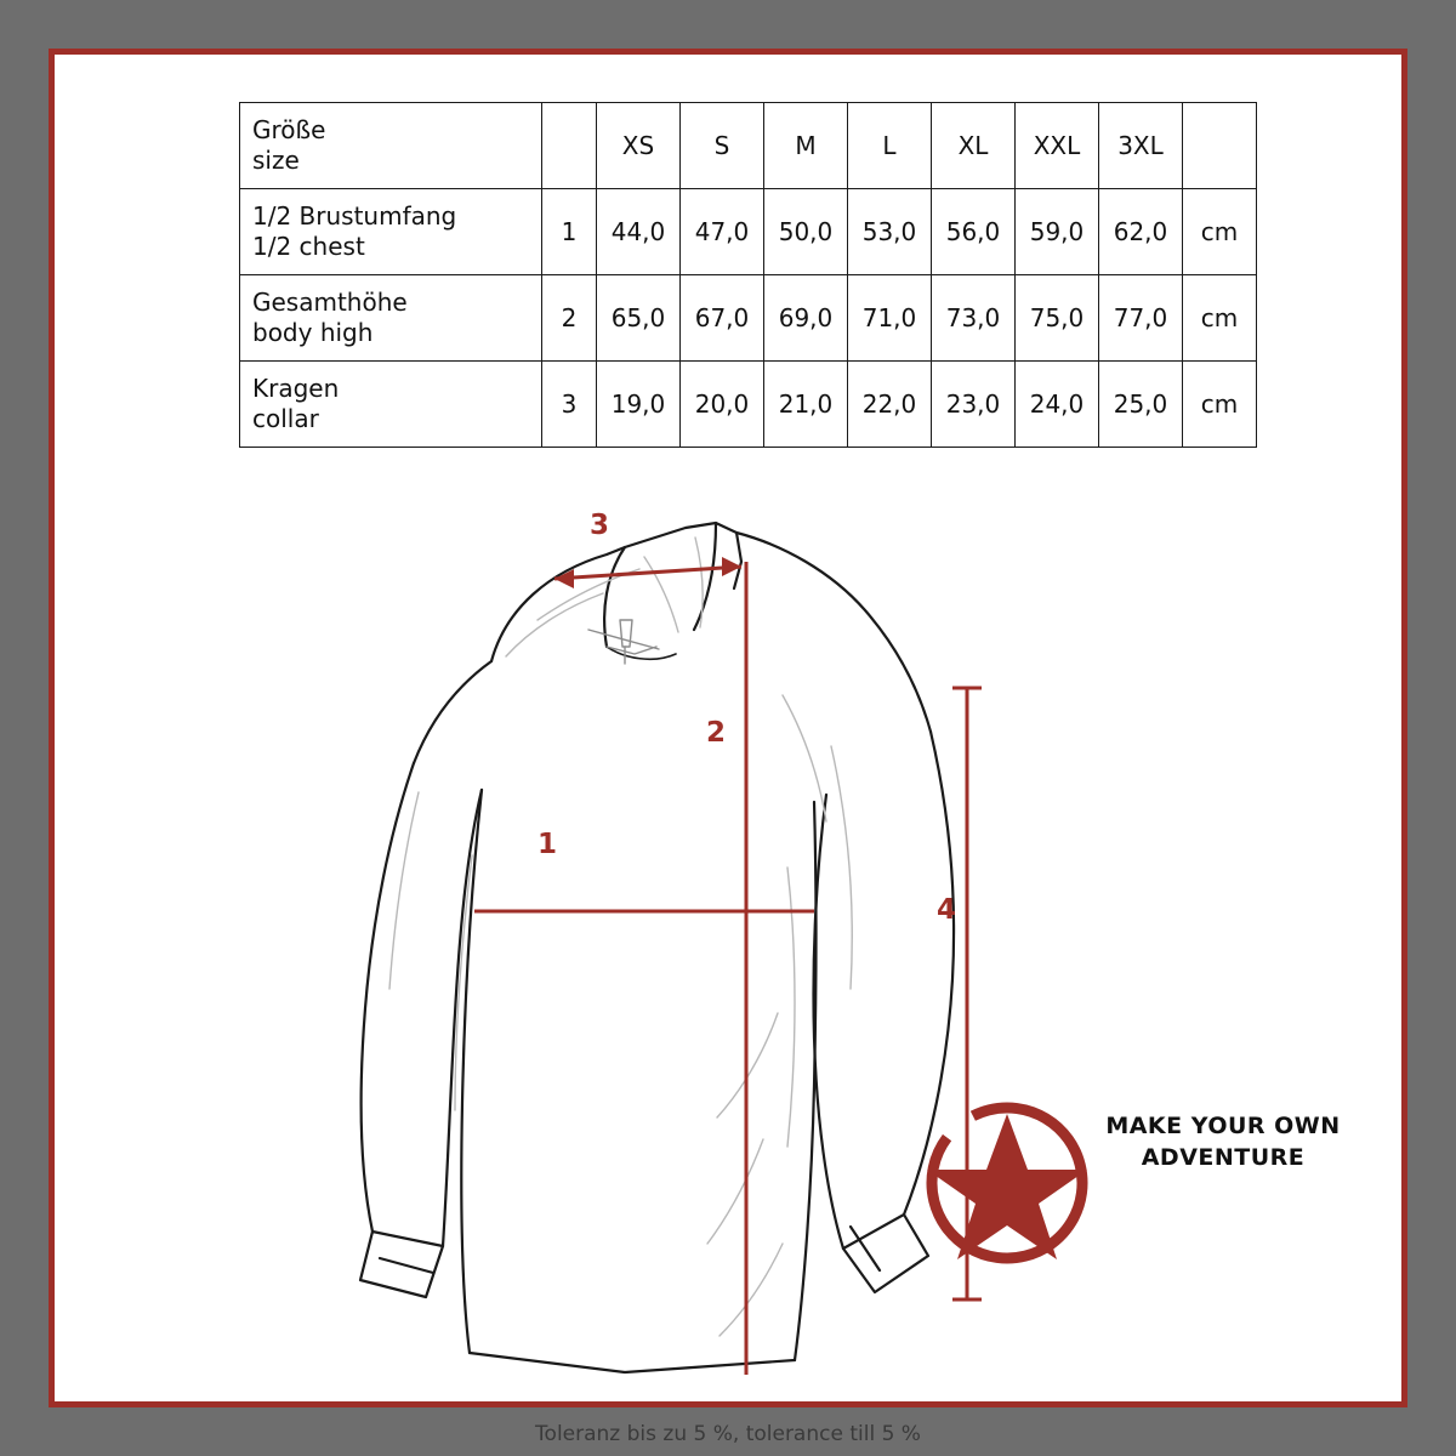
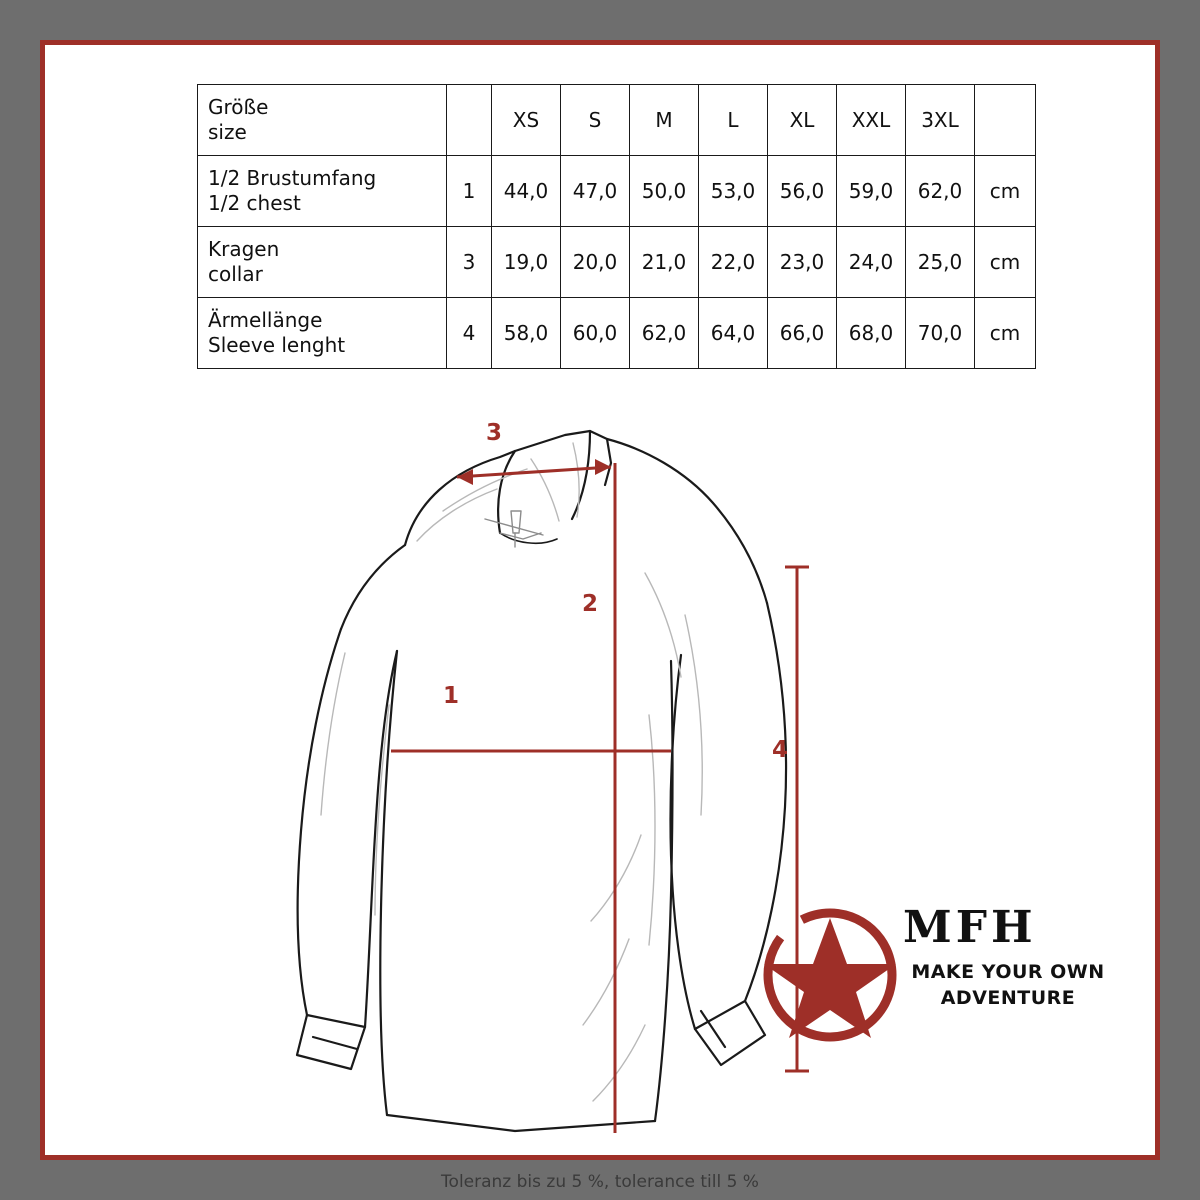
  Größe size		XS	S	M	L	XL	XXL	3XL
  1/2 Brustumfang 1/2 chest	1	44,0	47,0	50,0	53,0	56,0	59,0	62,0	cm
- Gesamthöhe body high	2	65,0	67,0	69,0	71,0	73,0	75,0	77,0	cm
  Kragen collar	3	19,0	20,0	21,0	22,0	23,0	24,0	25,0	cm
+ Ärmellänge Sleeve lenght	4	58,0	60,0	62,0	64,0	66,0	68,0	70,0	cm
  1
  2
  3
  4
+ MFH
  MAKE YOUR OWN
  ADVENTURE
  Toleranz bis zu 5 %, tolerance till 5 %
